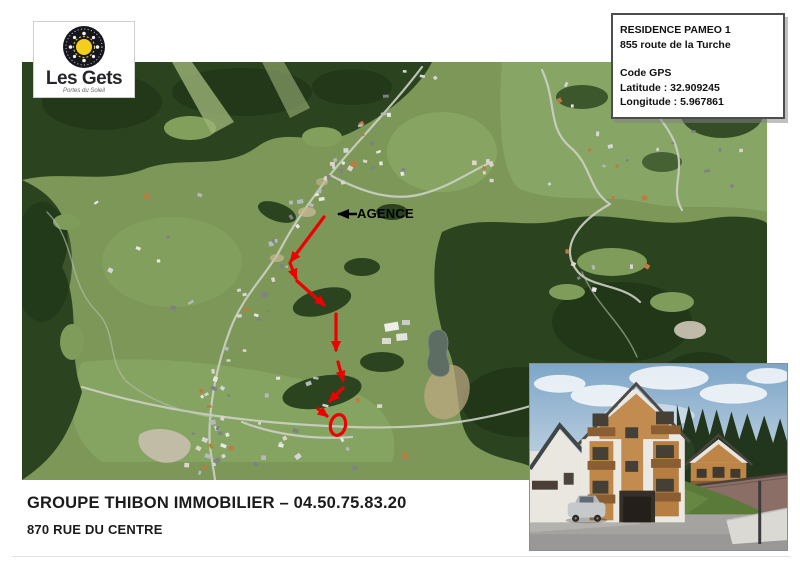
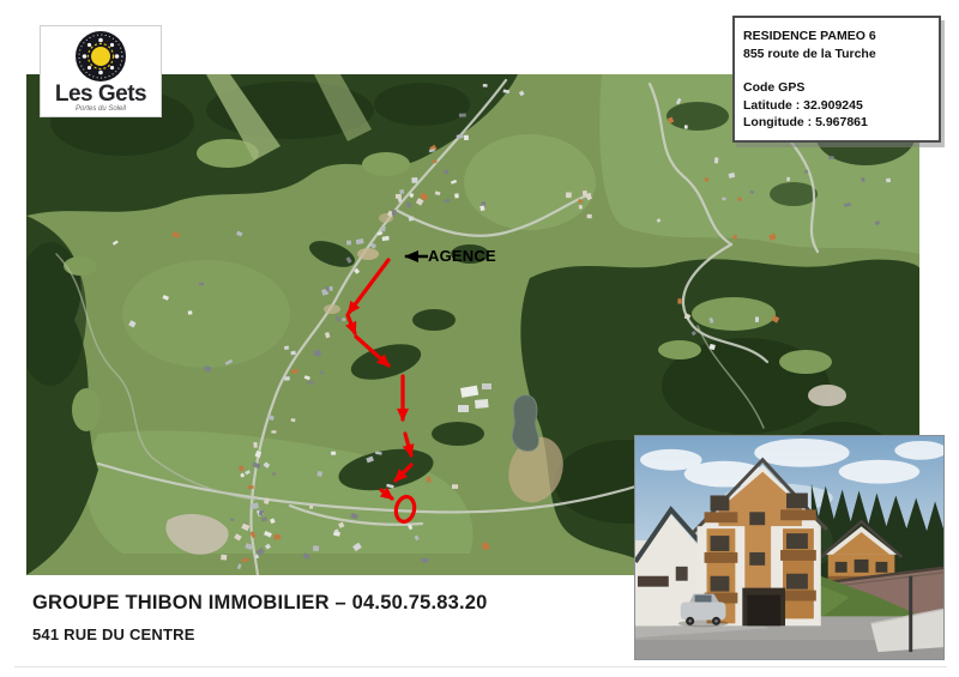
  Les Gets
- RESIDENCE PAMEO 1
+ RESIDENCE PAMEO 6
  855 route de la Turche
  Code GPS
  Latitude : 32.909245
  Longitude : 5.967861
  AGENCE
  GROUPE THIBON IMMOBILIER – 04.50.75.83.20
- 870 RUE DU CENTRE
+ 541 RUE DU CENTRE
